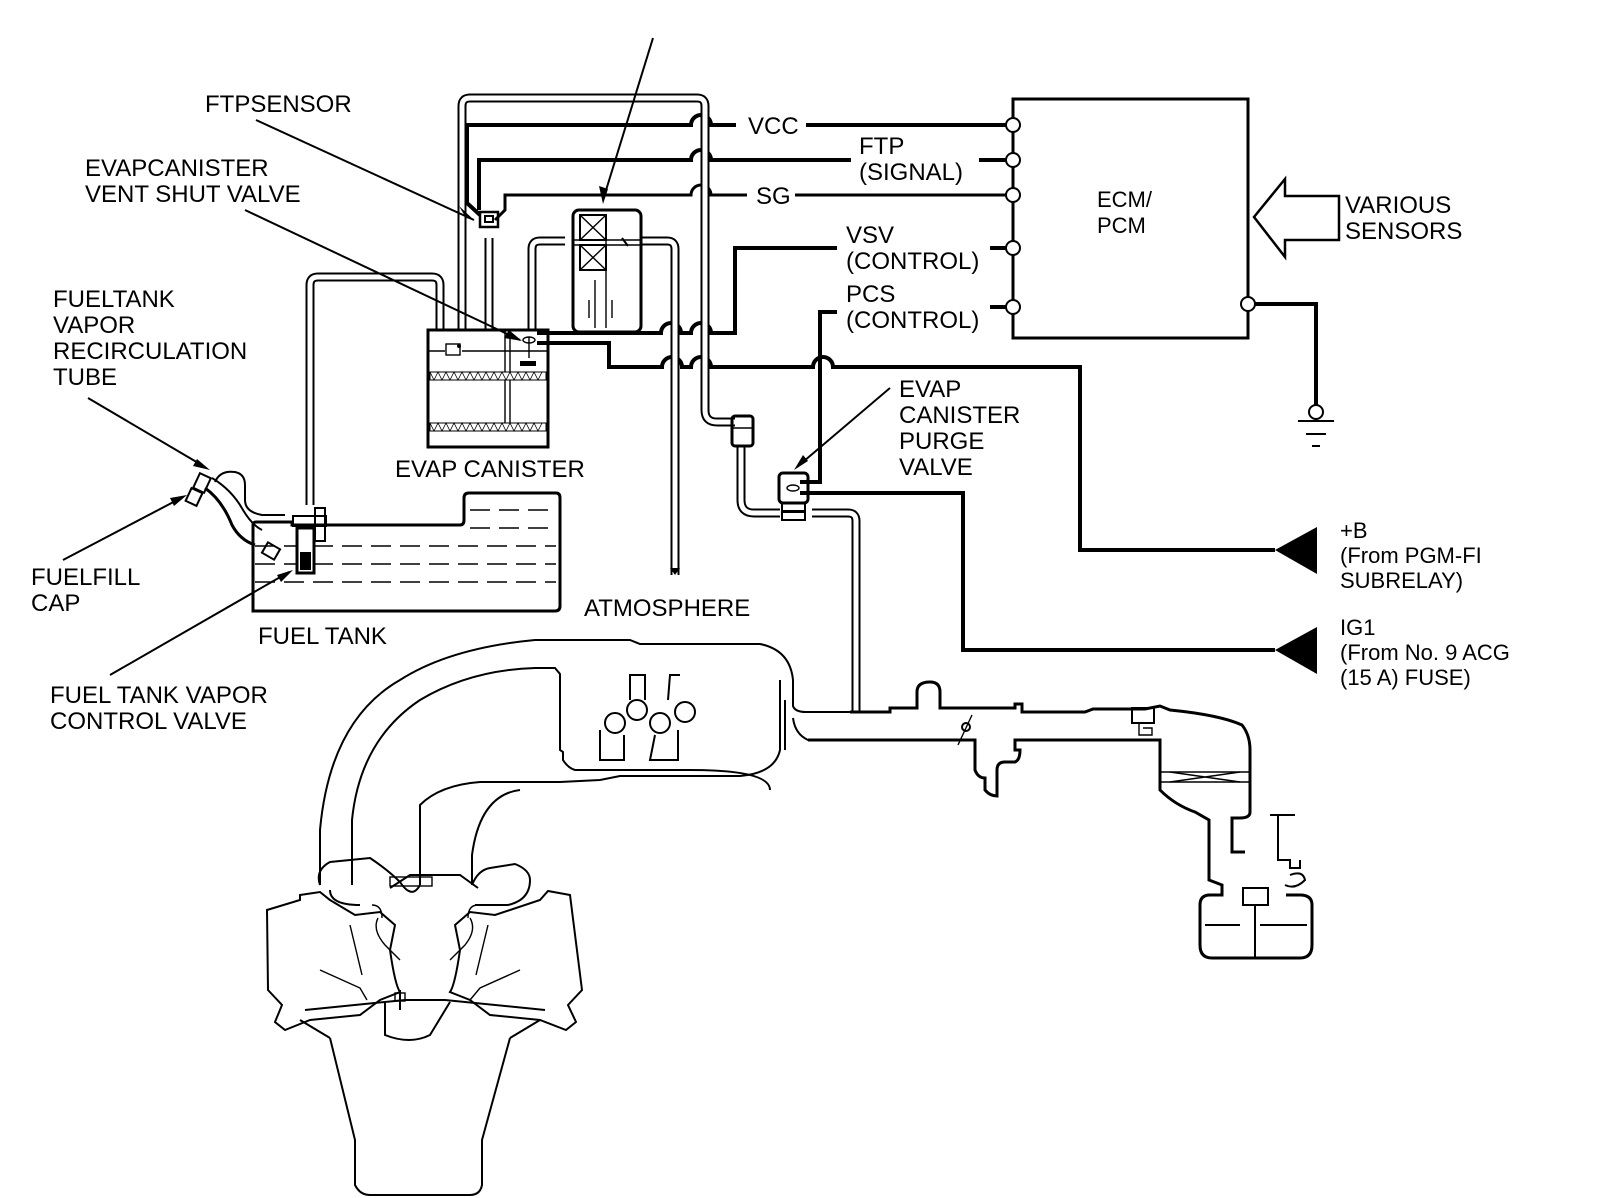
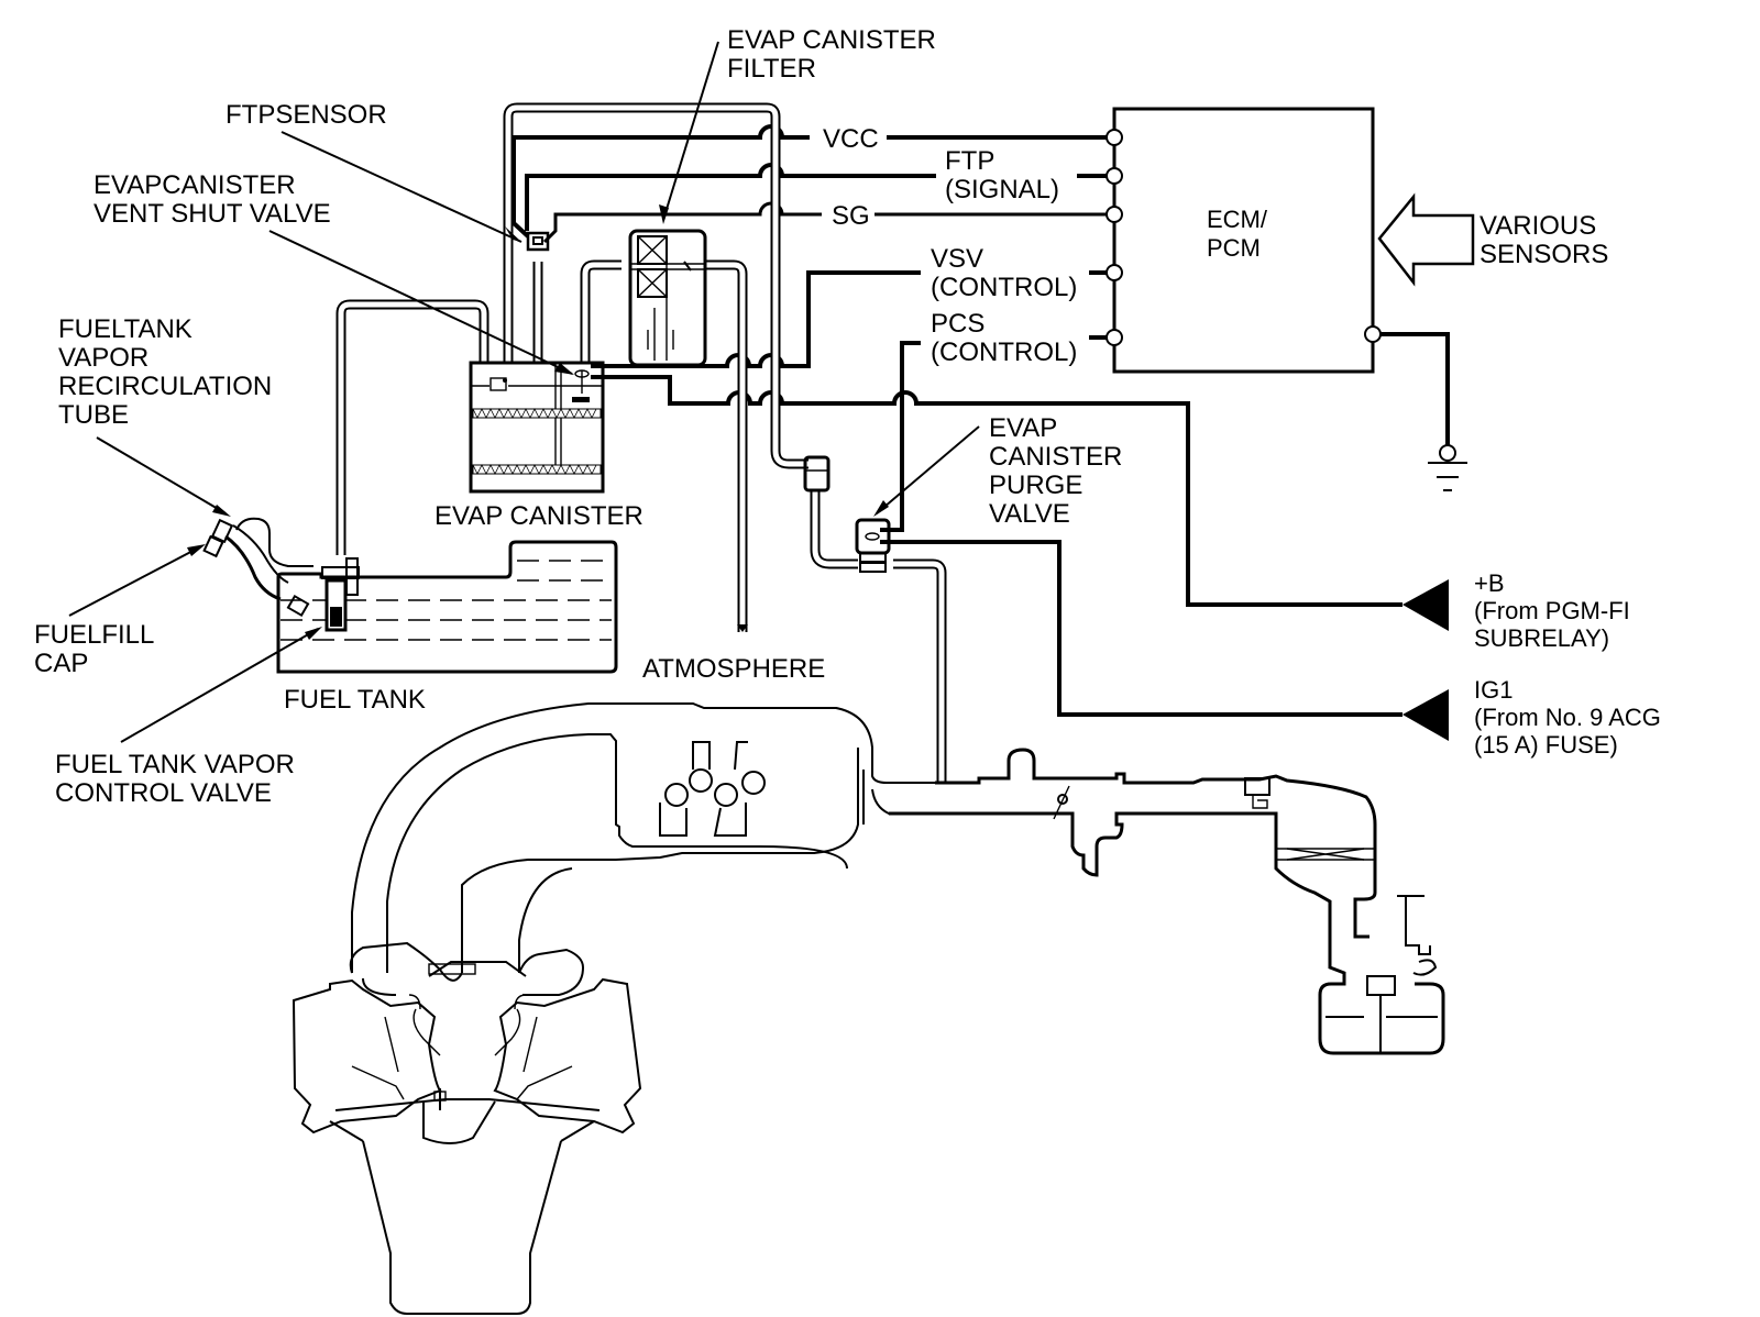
  ECM/ PCM
  VARIOUS SENSORS
  VCC
  FTP (SIGNAL)
  SG
  VSV (CONTROL)
  PCS (CONTROL)
  +B (From PGM-FI SUBRELAY)
  IG1 (From No. 9 ACG (15 A) FUSE)
  FTPSENSOR
+ EVAP CANISTER FILTER
  EVAP CANISTER
  EVAPCANISTER VENT SHUT VALVE
  FUEL TANK
  FUELFILL CAP
  FUELTANK VAPOR RECIRCULATION TUBE
  FUEL TANK VAPOR CONTROL VALVE
  ATMOSPHERE
  EVAP CANISTER PURGE VALVE
